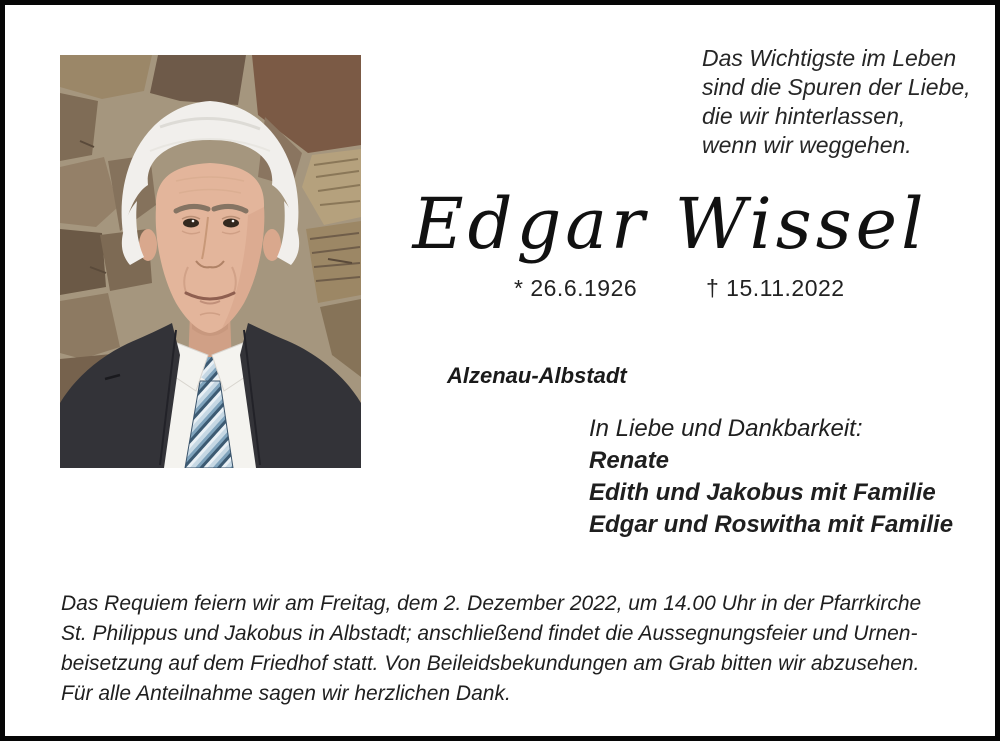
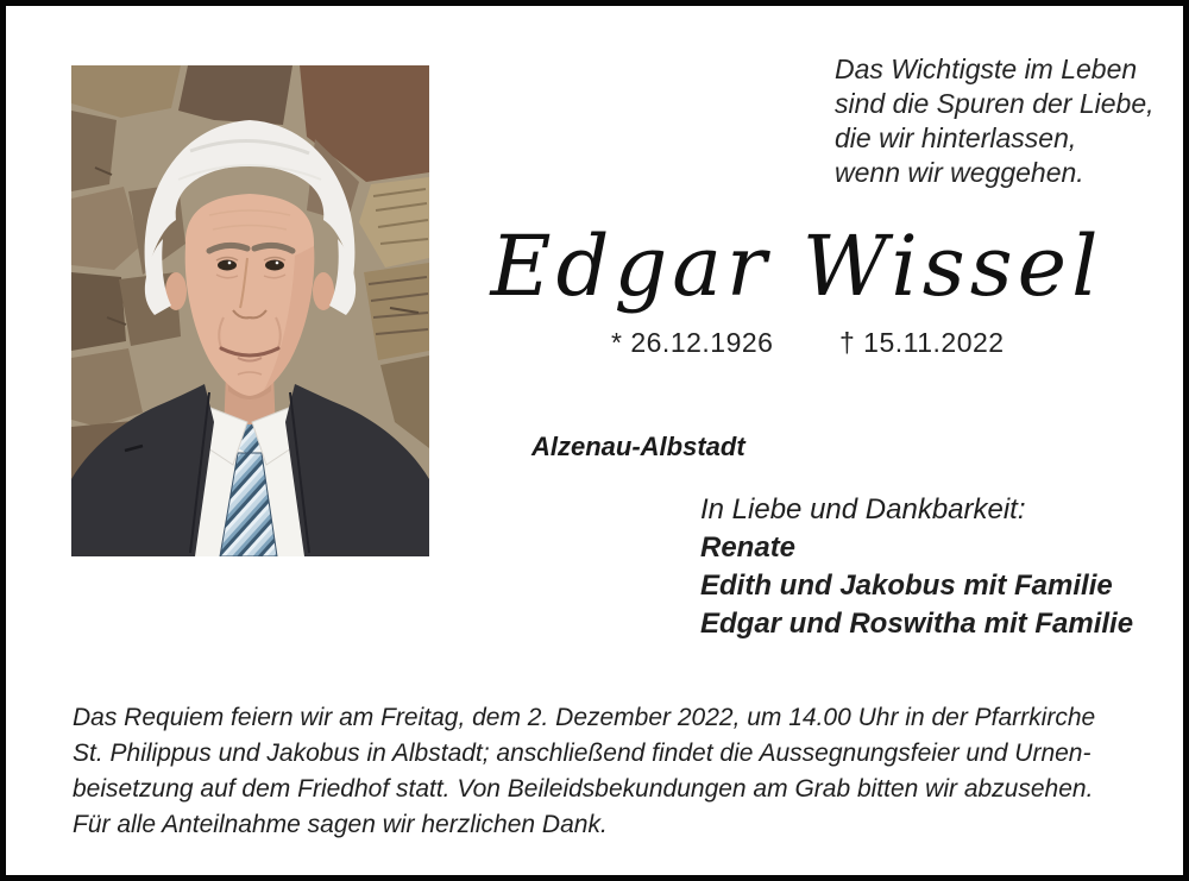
  Das Wichtigste im Leben
  sind die Spuren der Liebe,
  die wir hinterlassen,
  wenn wir weggehen.
  Edgar Wissel
- * 26.6.1926
+ * 26.12.1926
  † 15.11.2022
  Alzenau-Albstadt
  In Liebe und Dankbarkeit:
  Renate
  Edith und Jakobus mit Familie
  Edgar und Roswitha mit Familie
  Das Requiem feiern wir am Freitag, dem 2. Dezember 2022, um 14.00 Uhr in der Pfarrkirche
  St. Philippus und Jakobus in Albstadt; anschließend findet die Aussegnungsfeier und Urnen-
  beisetzung auf dem Friedhof statt. Von Beileidsbekundungen am Grab bitten wir abzusehen.
  Für alle Anteilnahme sagen wir herzlichen Dank.
